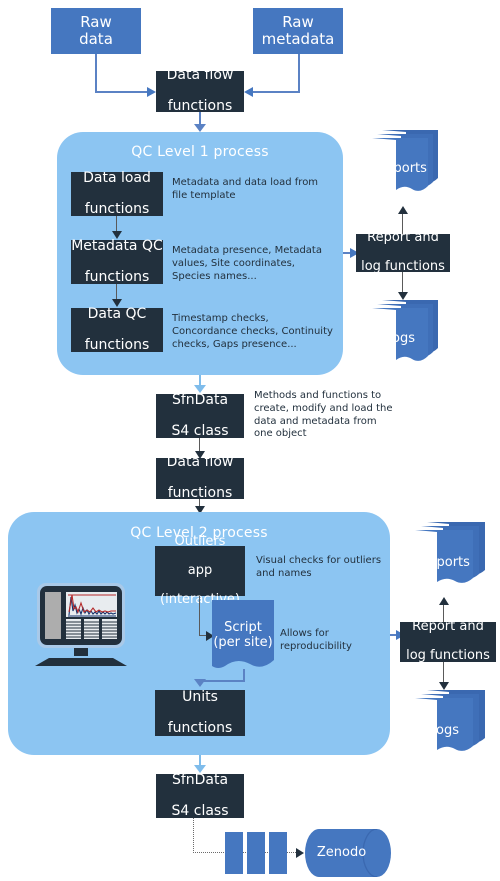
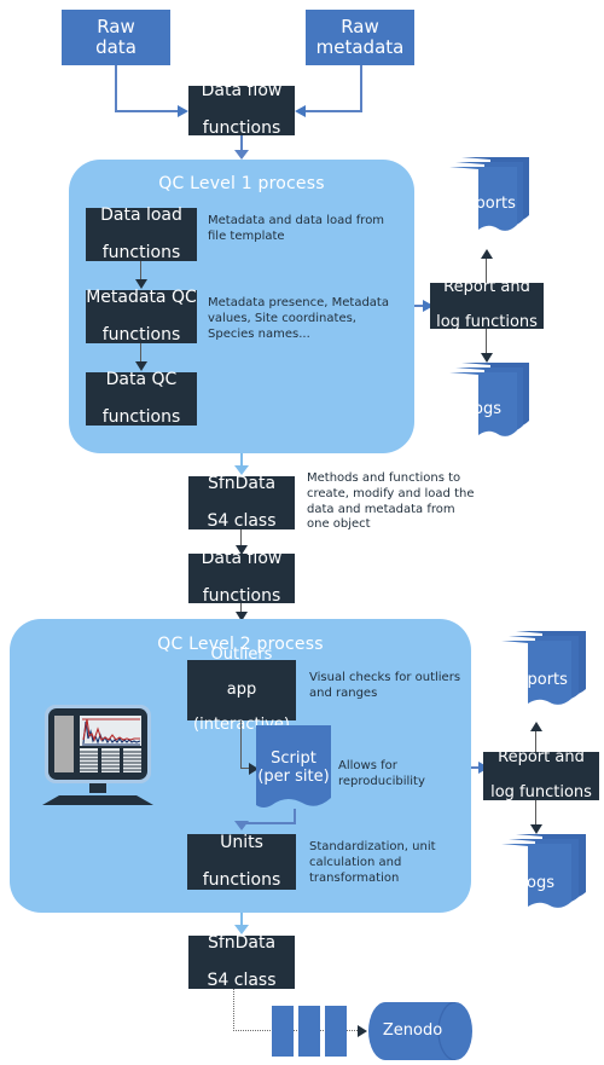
  Raw
  data
  Raw
  metadata
  Data flow
  functions
  QC Level 1 process
  Data load
  functions
  Metadata and data load from file template
  Metadata QC
  functions
  Metadata presence, Metadata values, Site coordinates, Species names...
  Data QC
  functions
- Timestamp checks, Concordance checks, Continuity checks, Gaps presence...
  Reports
  Report and
  log functions
  Logs
  SfnData
  S4 class
  Methods and functions to create, modify and load the data and metadata from one object
  Data flow
  functions
  QC Level 2 process
  Outliers
  app
  (interctive)
- Visual checks for outliers and names
+ Visual checks for outliers and ranges
  Script
  (per site)
  Allows for reproducibility
  Units
  functions
+ Standardization, unit calculation and transformation
  Reports
  Report and
  log functions
  Logs
  SfnData
  S4 class
  Zenodo
